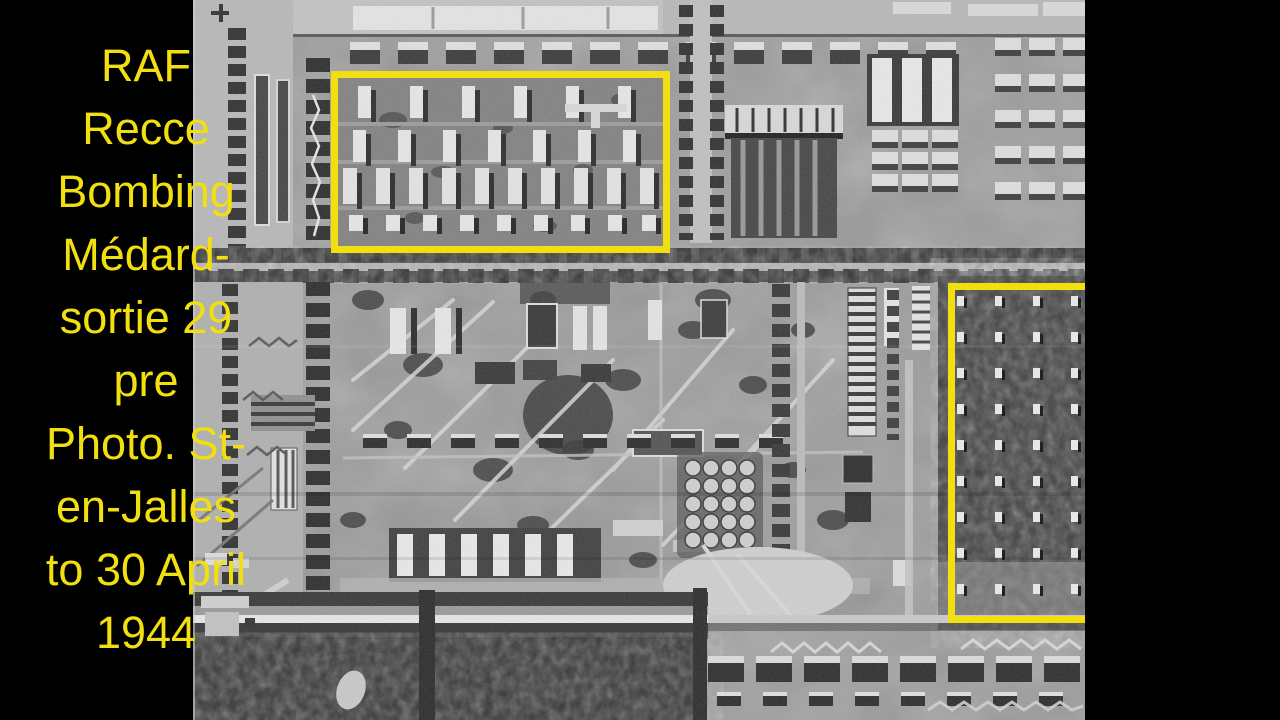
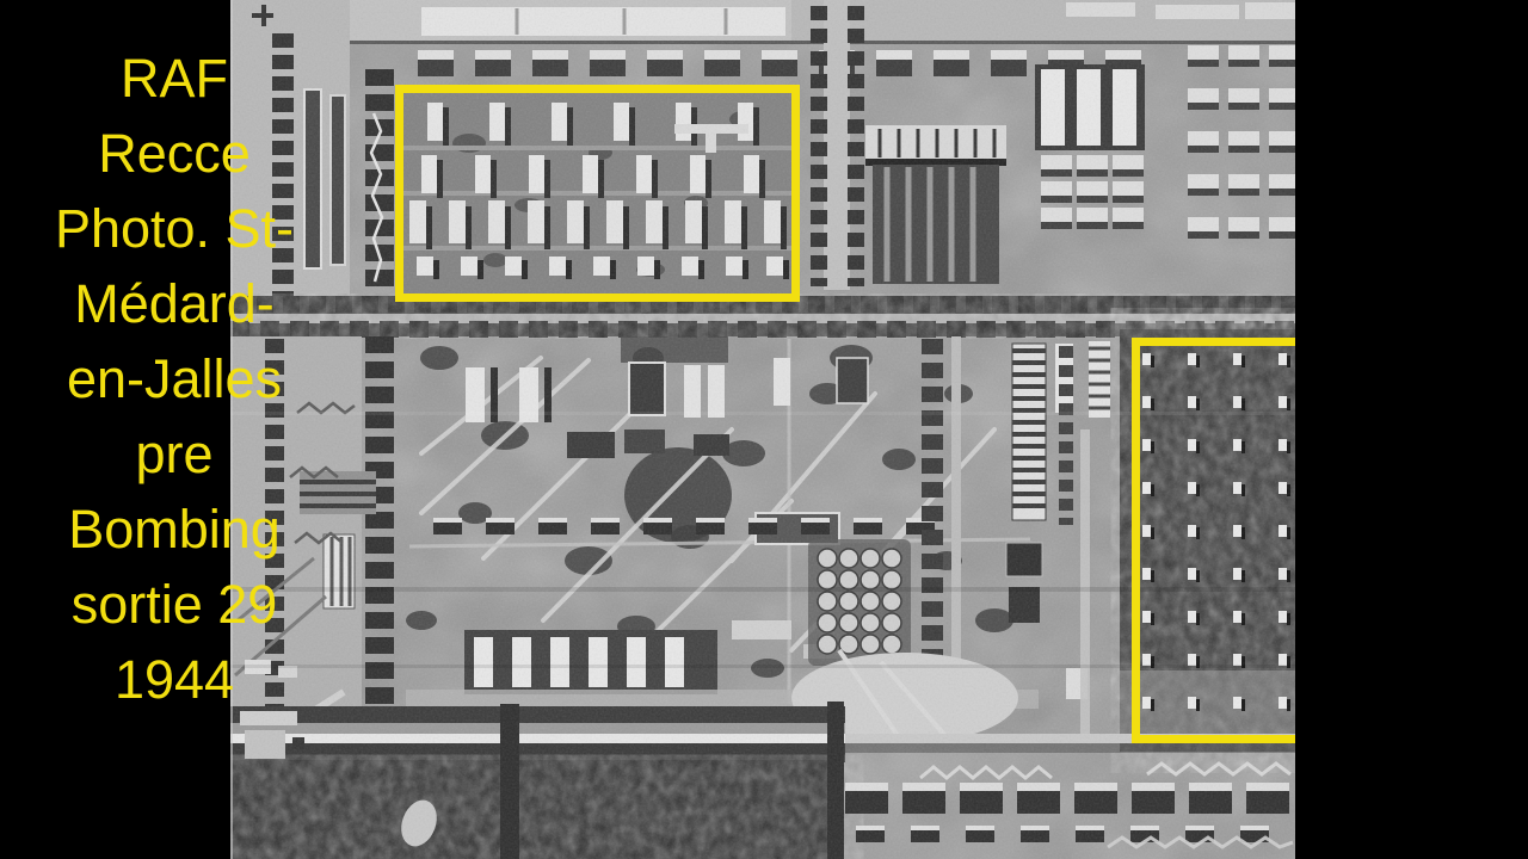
  RAF
  Recce
- Bombing
+ Photo. St-
  Médard-
- sortie 29
+ en-Jalles
  pre
- Photo. St-
+ Bombing
- en-Jalles
+ sortie 29
- to 30 April
  1944
